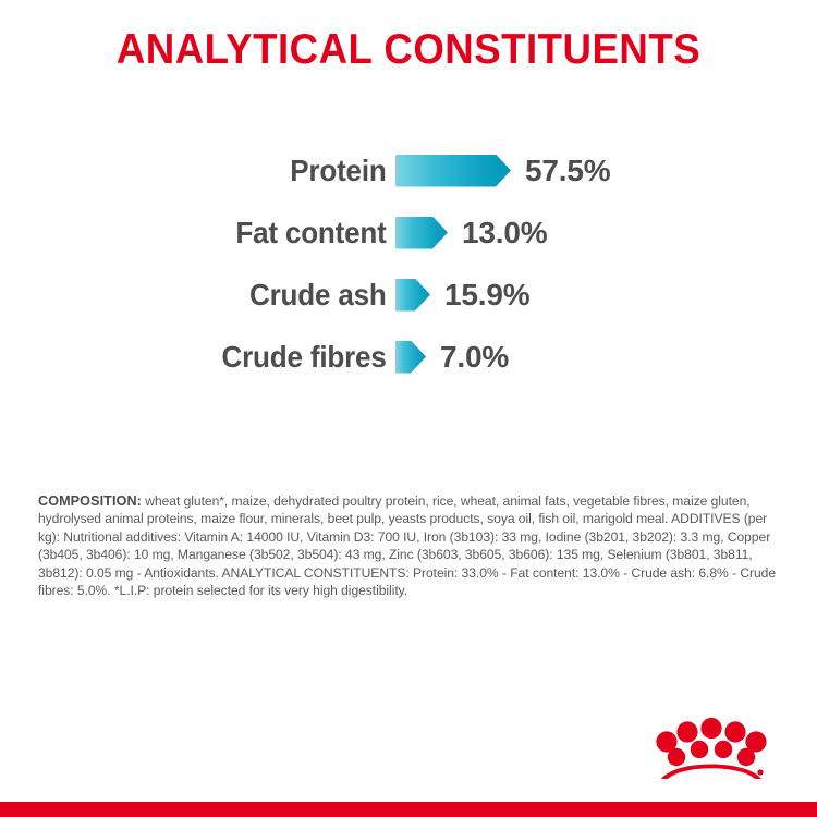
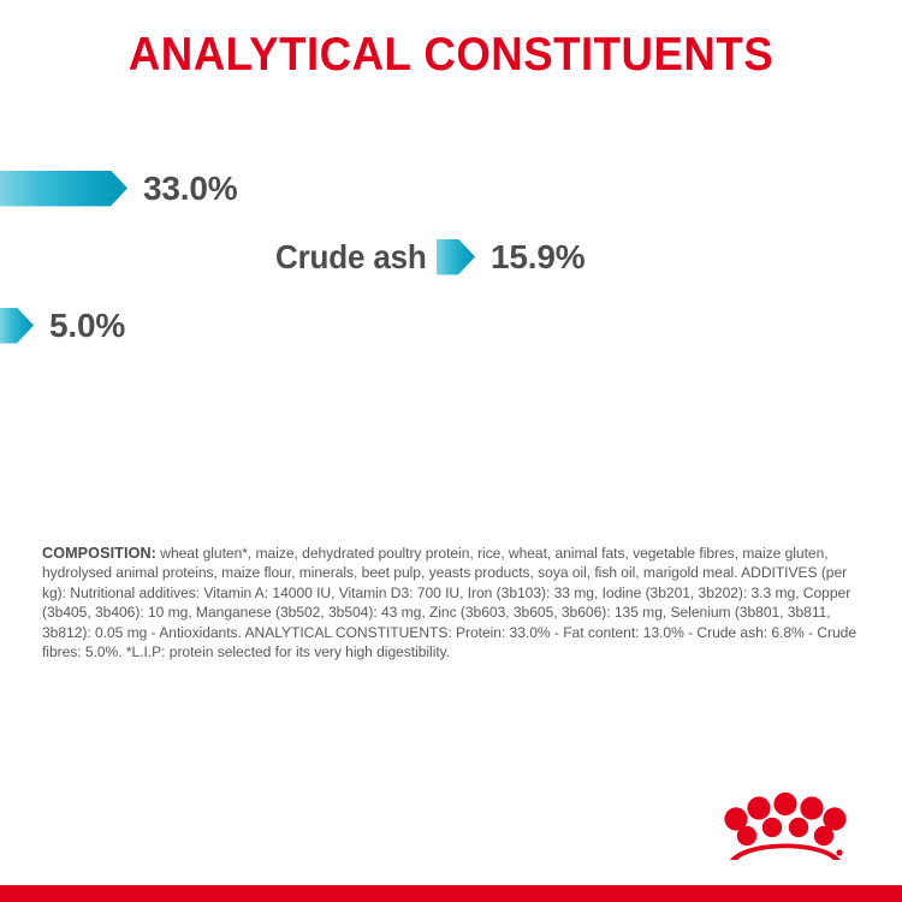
  ANALYTICAL CONSTITUENTS
- Protein
- 57.5%
+ 33.0%
- Fat content
- 13.0%
  Crude ash
  15.9%
- Crude fibres
- 7.0%
+ 5.0%
  COMPOSITION: wheat gluten*, maize, dehydrated poultry protein, rice, wheat, animal fats, vegetable fibres, maize gluten, hydrolysed animal proteins, maize flour, minerals, beet pulp, yeasts products, soya oil, fish oil, marigold meal. ADDITIVES (per kg): Nutritional additives: Vitamin A: 14000 IU, Vitamin D3: 700 IU, Iron (3b103): 33 mg, Iodine (3b201, 3b202): 3.3 mg, Copper (3b405, 3b406): 10 mg, Manganese (3b502, 3b504): 43 mg, Zinc (3b603, 3b605, 3b606): 135 mg, Selenium (3b801, 3b811, 3b812): 0.05 mg - Antioxidants. ANALYTICAL CONSTITUENTS: Protein: 33.0% - Fat content: 13.0% - Crude ash: 6.8% - Crude fibres: 5.0%. *L.I.P: protein selected for its very high digestibility.
